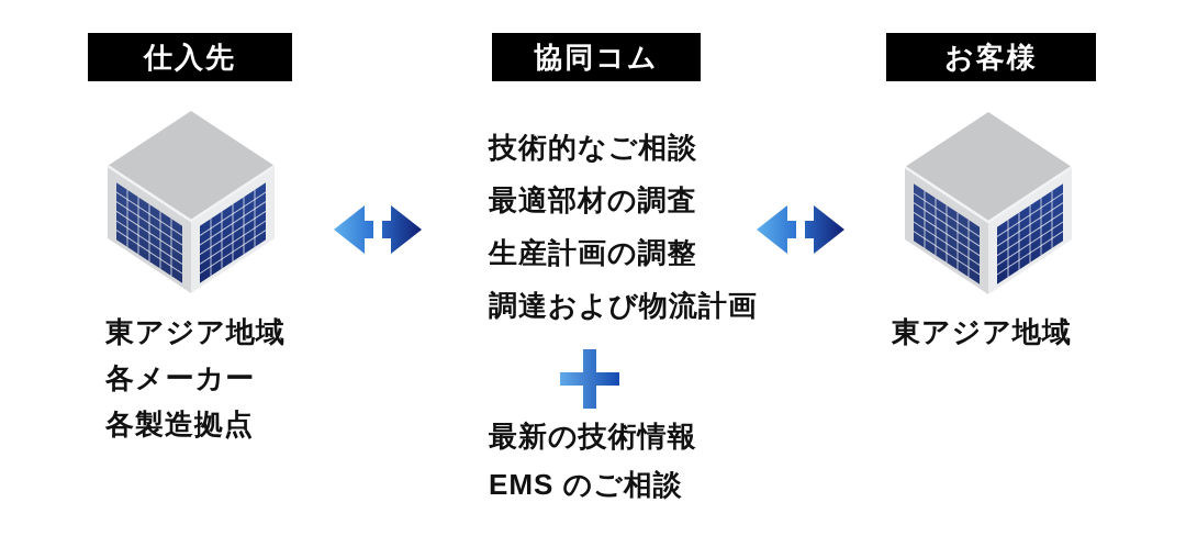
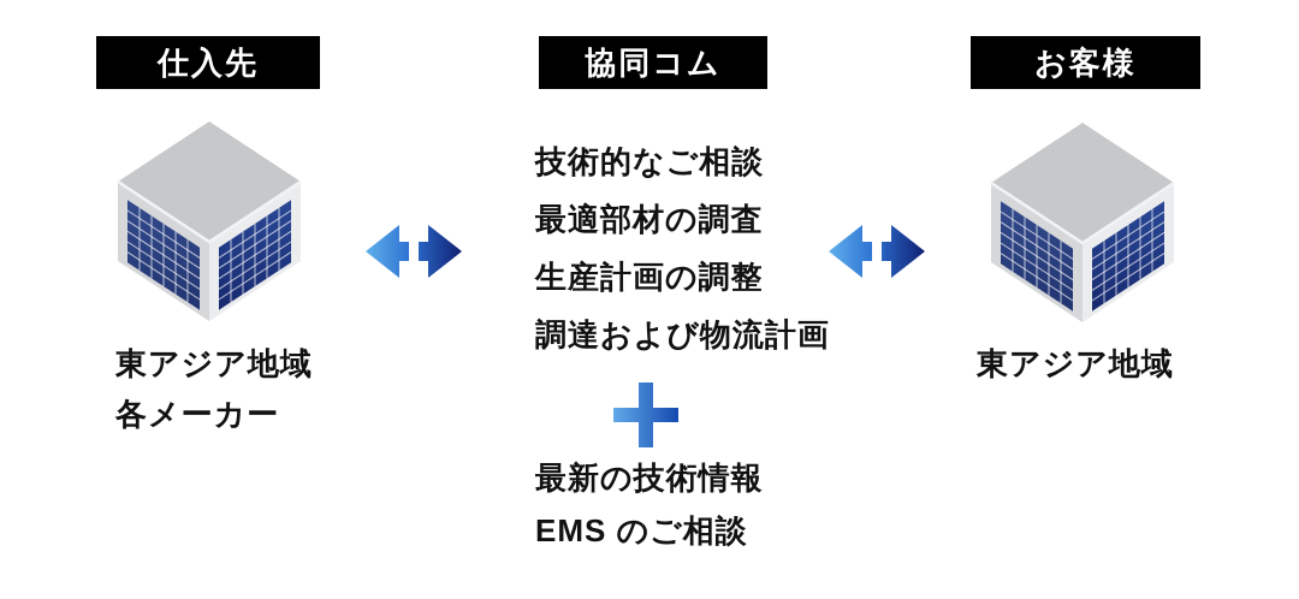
  仕入先
  協同コム
  お客様
  東アジア地域
  各メーカー
- 各製造拠点
  技術的なご相談
  最適部材の調査
  生産計画の調整
  調達および物流計画
  最新の技術情報
  EMS のご相談
  東アジア地域
